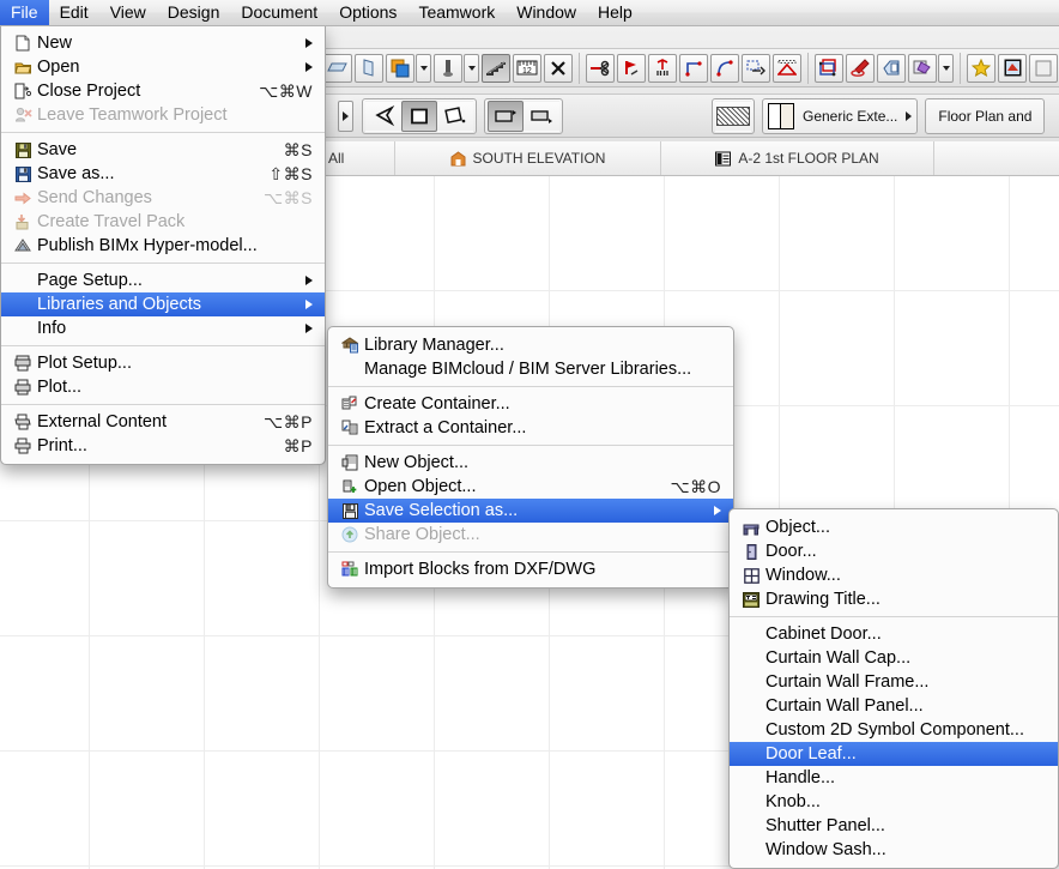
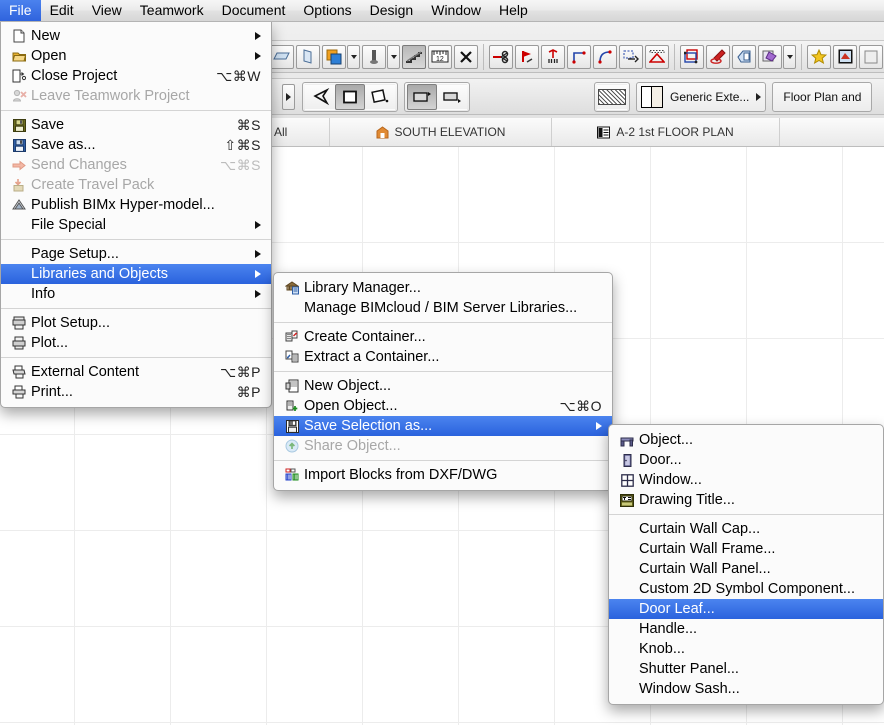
  Generic Exte...
  Floor Plan and
  All
  SOUTH ELEVATION
  A-2 1st FLOOR PLAN
  New
  Open
  Close Project
  ⌥⌘W
  Leave Teamwork Project
  Save
  ⌘S
  Save as...
  ⇧⌘S
  Send Changes
  ⌥⌘S
  Create Travel Pack
  Publish BIMx Hyper-model...
+ File Special
  Page Setup...
  Libraries and Objects
  Info
  Plot Setup...
  Plot...
  External Content
  ⌥⌘P
  Print...
  ⌘P
  Library Manager...
  Manage BIMcloud / BIM Server Libraries...
  Create Container...
  Extract a Container...
  New Object...
  Open Object...
  ⌥⌘O
  Save Selection as...
  Share Object...
  Import Blocks from DXF/DWG
  Object...
  Door...
  Window...
  Drawing Title...
- Cabinet Door...
  Curtain Wall Cap...
  Curtain Wall Frame...
  Curtain Wall Panel...
  Custom 2D Symbol Component...
  Door Leaf...
  Handle...
  Knob...
  Shutter Panel...
  Window Sash...
  File
  Edit
  View
- Design
+ Teamwork
  Document
  Options
- Teamwork
+ Design
  Window
  Help
